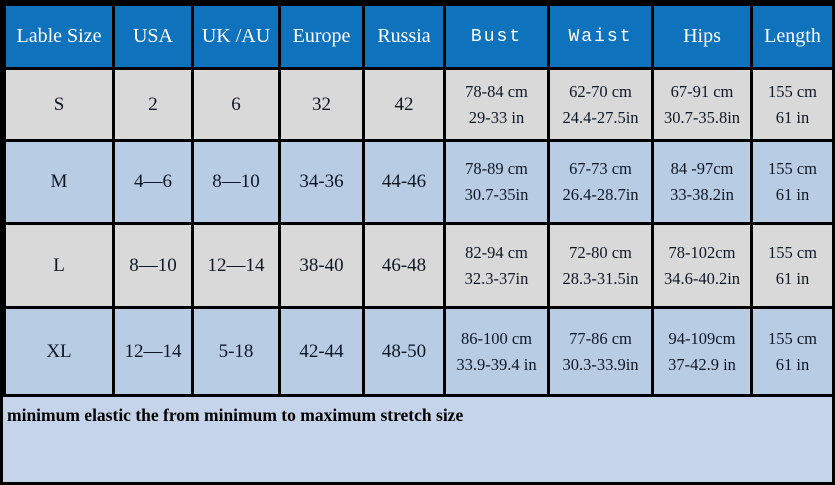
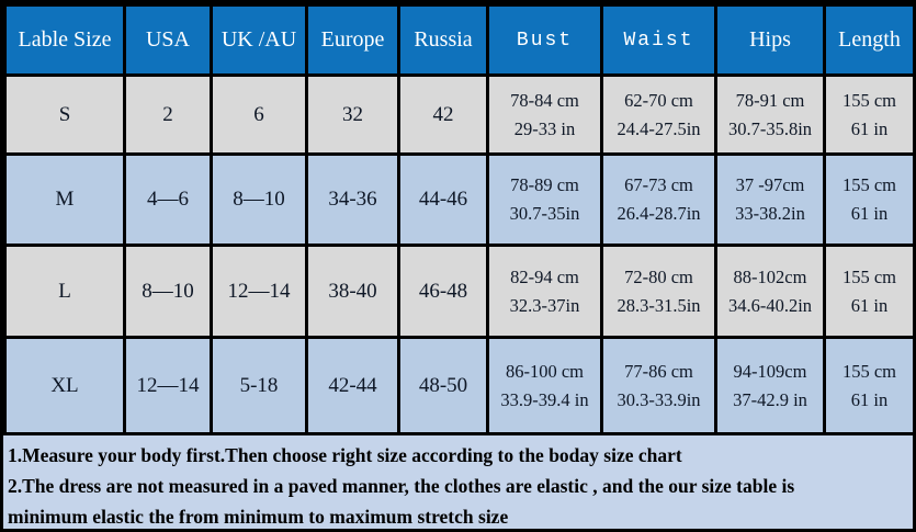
  Lable Size	USA	UK /AU	Europe	Russia	Bust	Waist	Hips	Length
- S	2	6	32	42	78-84 cm 29-33 in	62-70 cm 24.4-27.5in	67-91 cm 30.7-35.8in	155 cm 61 in
+ S	2	6	32	42	78-84 cm 29-33 in	62-70 cm 24.4-27.5in	78-91 cm 30.7-35.8in	155 cm 61 in
- M	4—6	8—10	34-36	44-46	78-89 cm 30.7-35in	67-73 cm 26.4-28.7in	84 -97cm 33-38.2in	155 cm 61 in
+ M	4—6	8—10	34-36	44-46	78-89 cm 30.7-35in	67-73 cm 26.4-28.7in	37 -97cm 33-38.2in	155 cm 61 in
- L	8—10	12—14	38-40	46-48	82-94 cm 32.3-37in	72-80 cm 28.3-31.5in	78-102cm 34.6-40.2in	155 cm 61 in
+ L	8—10	12—14	38-40	46-48	82-94 cm 32.3-37in	72-80 cm 28.3-31.5in	88-102cm 34.6-40.2in	155 cm 61 in
  XL	12—14	5-18	42-44	48-50	86-100 cm 33.9-39.4 in	77-86 cm 30.3-33.9in	94-109cm 37-42.9 in	155 cm 61 in
+ 1.Measure your body first.Then choose right size according to the boday size chart
+ 2.The dress are not measured in a paved manner, the clothes are elastic , and the our size table is
  minimum elastic the from minimum to maximum stretch size
